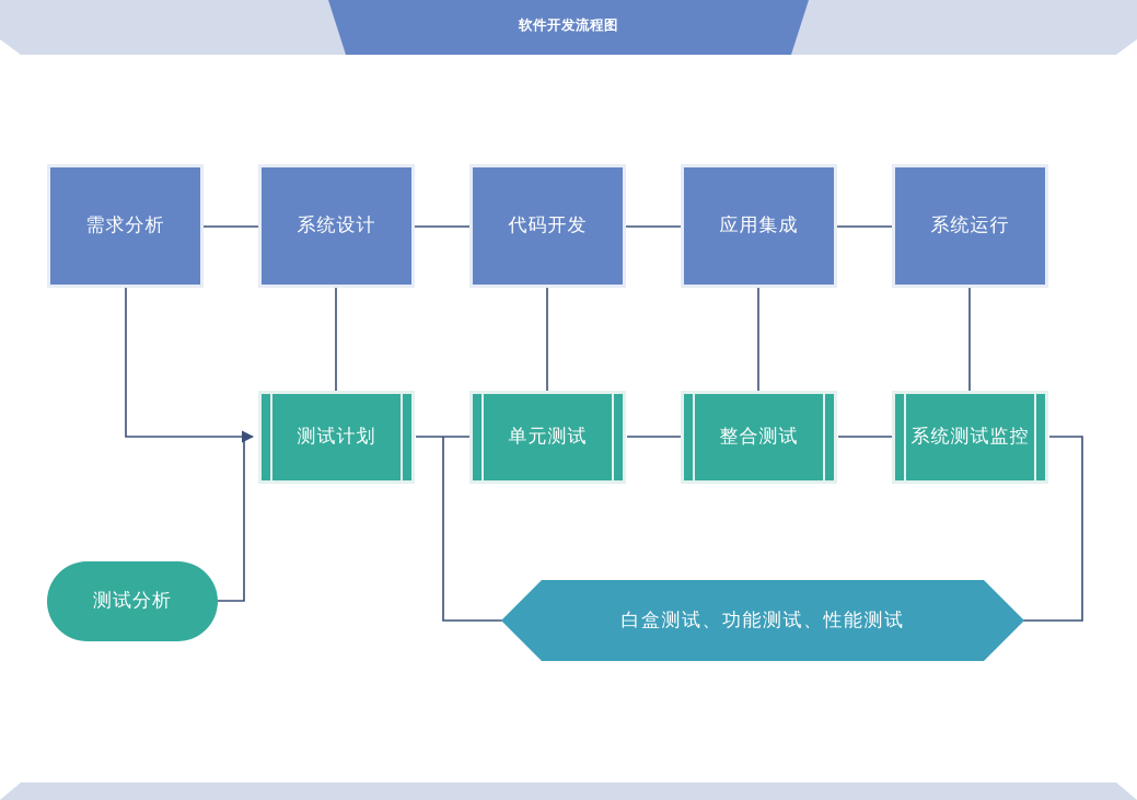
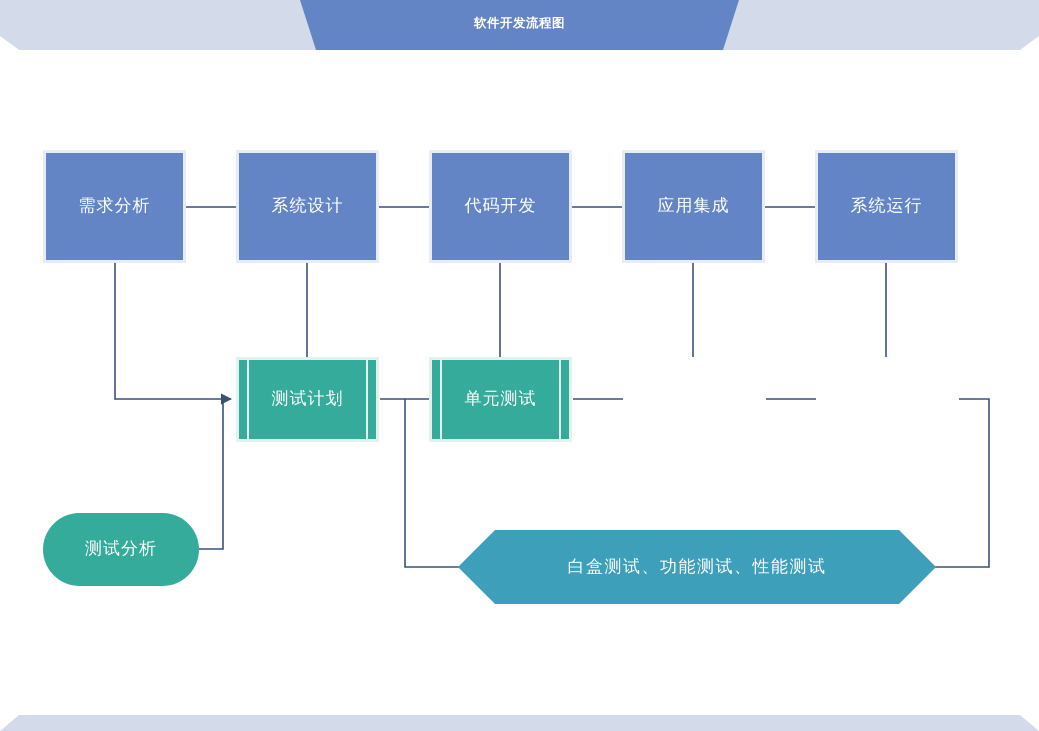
  软件开发流程图
  需求分析
  系统设计
  代码开发
  应用集成
  系统运行
  测试计划
  单元测试
- 整合测试
- 系统测试监控
  测试分析
  白盒测试、功能测试、性能测试
